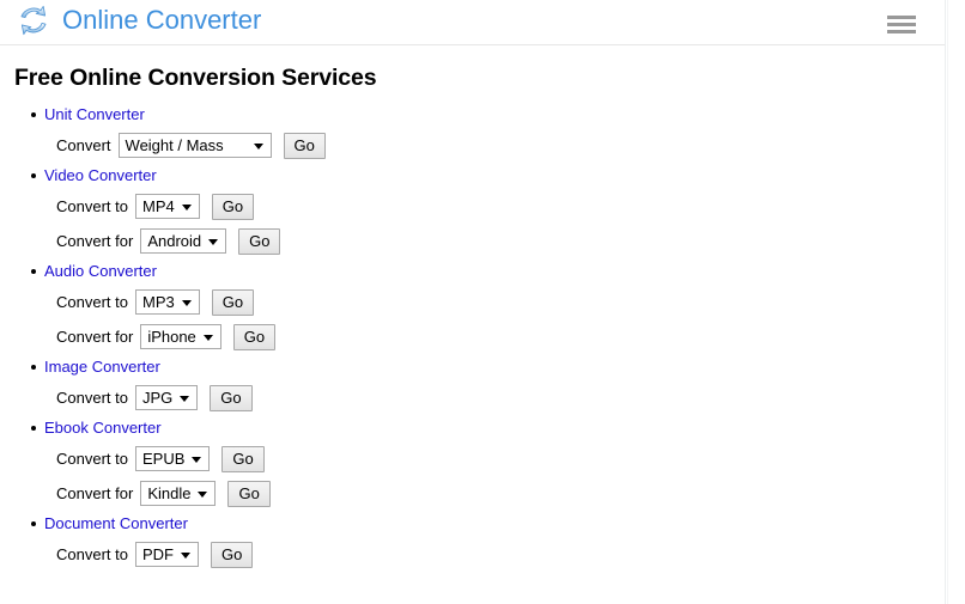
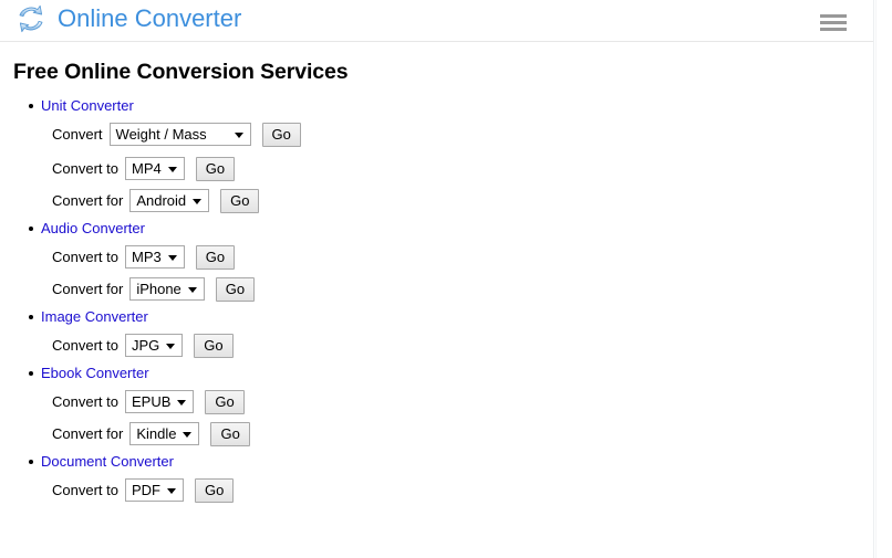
  Online Converter
  Free Online Conversion Services
  Unit Converter
  Convert
  Weight / Mass
  Go
- Video Converter
  Convert to
  MP4
  Go
  Convert for
  Android
  Go
  Audio Converter
  Convert to
  MP3
  Go
  Convert for
  iPhone
  Go
  Image Converter
  Convert to
  JPG
  Go
  Ebook Converter
  Convert to
  EPUB
  Go
  Convert for
  Kindle
  Go
  Document Converter
  Convert to
  PDF
  Go
